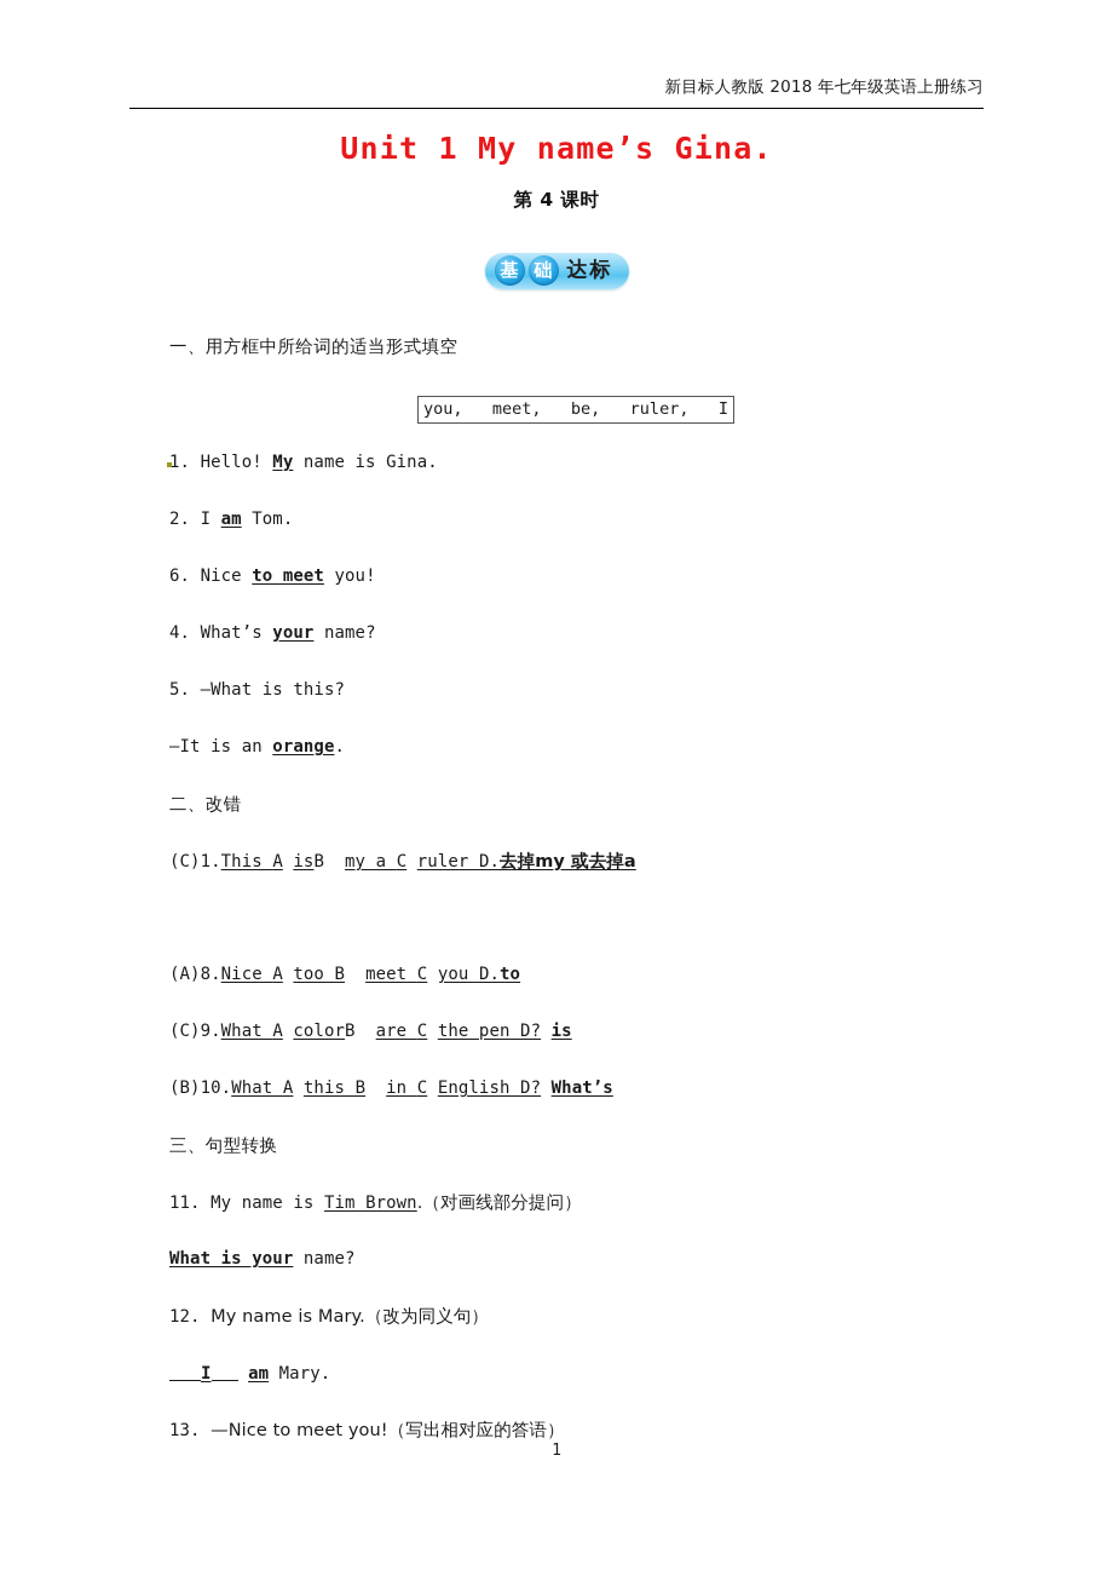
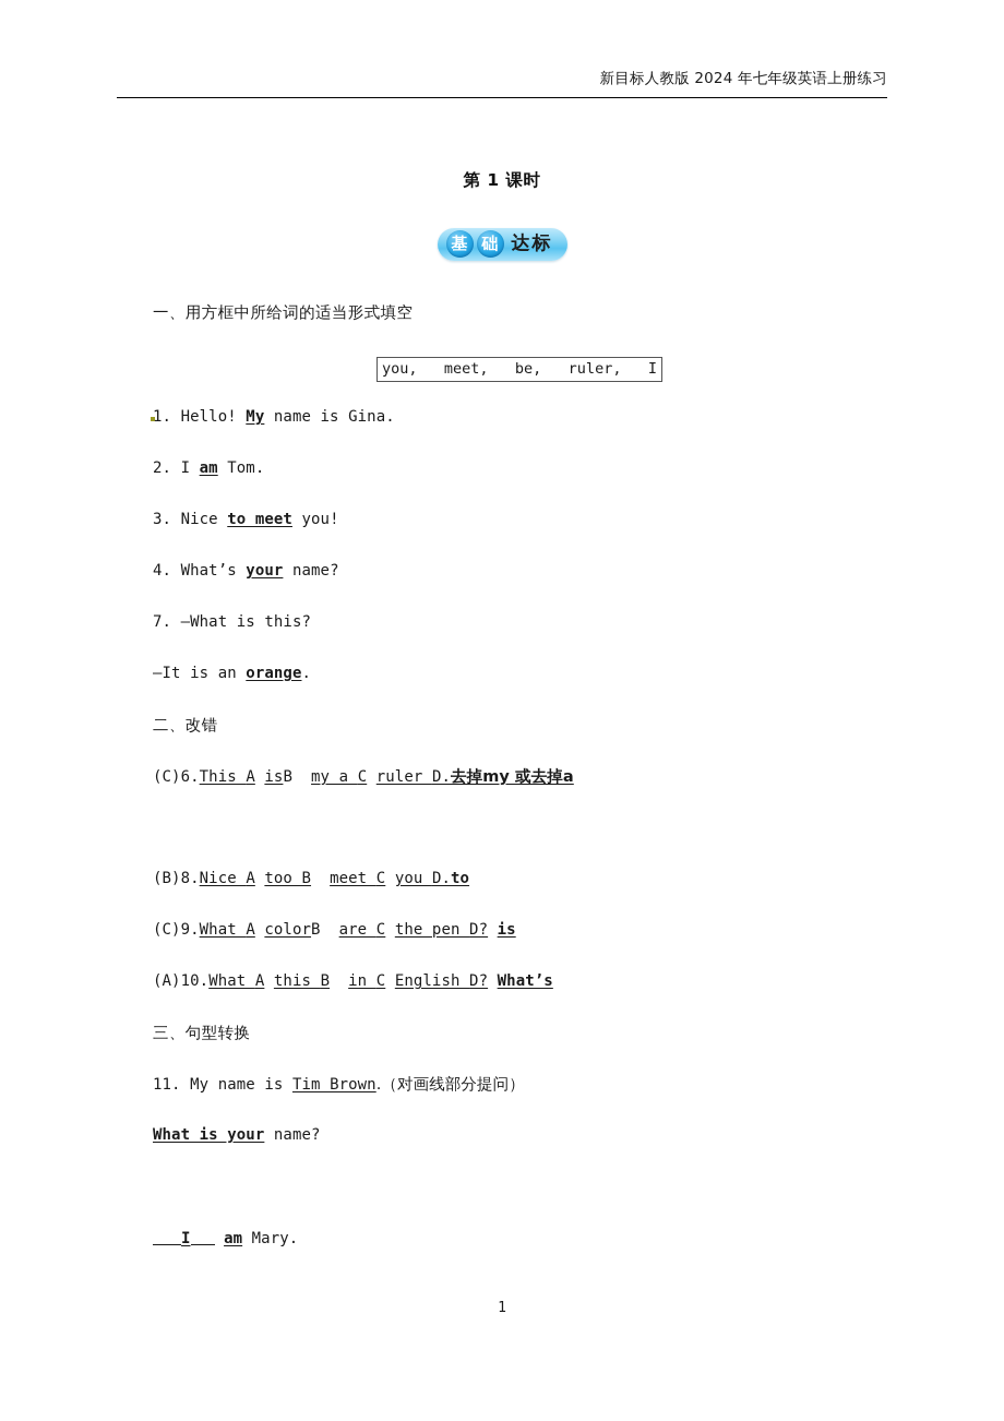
- 新目标人教版 2018 年七年级英语上册练习
+ 新目标人教版 2024 年七年级英语上册练习
- Unit 1 My name’s Gina.
- 第 4 课时
+ 第 1 课时
  基
  础
  达标
  一、用方框中所给词的适当形式填空
  you, meet, be, ruler, I
  1. Hello! My name is Gina.
  2. I am Tom.
- 6. Nice to meet you!
+ 3. Nice to meet you!
  4. What’s your name?
- 5. —What is this?
+ 7. —What is this?
  —It is an orange.
  二、改错
- (C)1.This A isB my a C ruler D.去掉my 或去掉a
+ (C)6.This A isB my a C ruler D.去掉my 或去掉a
- (A)8.Nice A too B meet C you D.to
+ (B)8.Nice A too B meet C you D.to
  (C)9.What A colorB are C the pen D? is
- (B)10.What A this B in C English D? What’s
+ (A)10.What A this B in C English D? What’s
  三、句型转换
  11. My name is Tim Brown.（对画线部分提问）
  What is your name?
- 12. My name is Mary.（改为同义句）
  I am Mary.
- 13. —Nice to meet you!（写出相对应的答语）
  1
